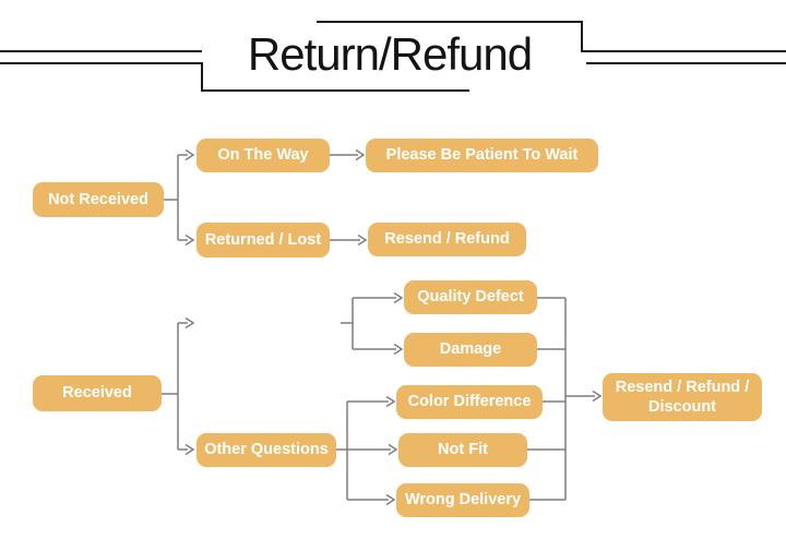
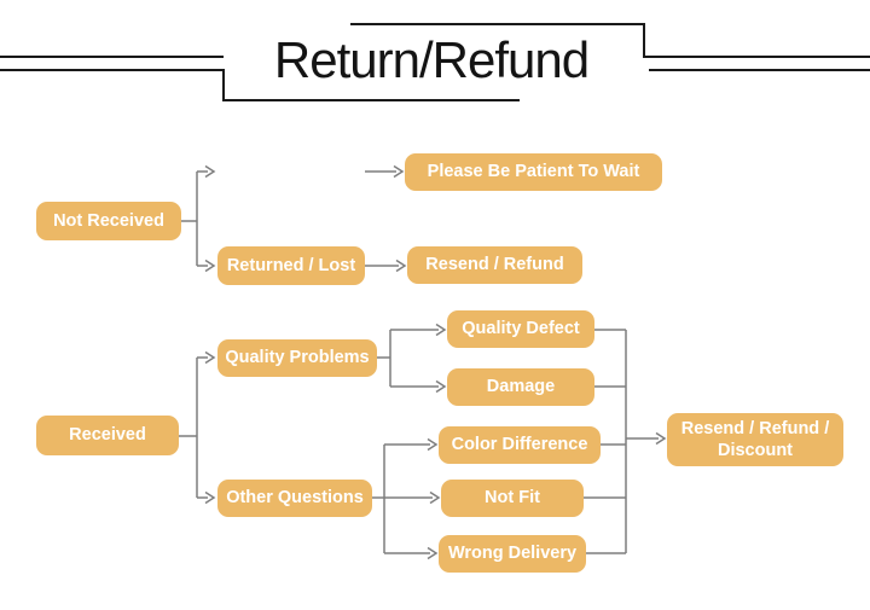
  Return/Refund
  Not Received
- On The Way
  Please Be Patient To Wait
  Returned / Lost
  Resend / Refund
  Received
+ Quality Problems
  Quality Defect
  Damage
  Other Questions
  Color Difference
  Not Fit
  Wrong Delivery
  Resend / Refund / Discount
